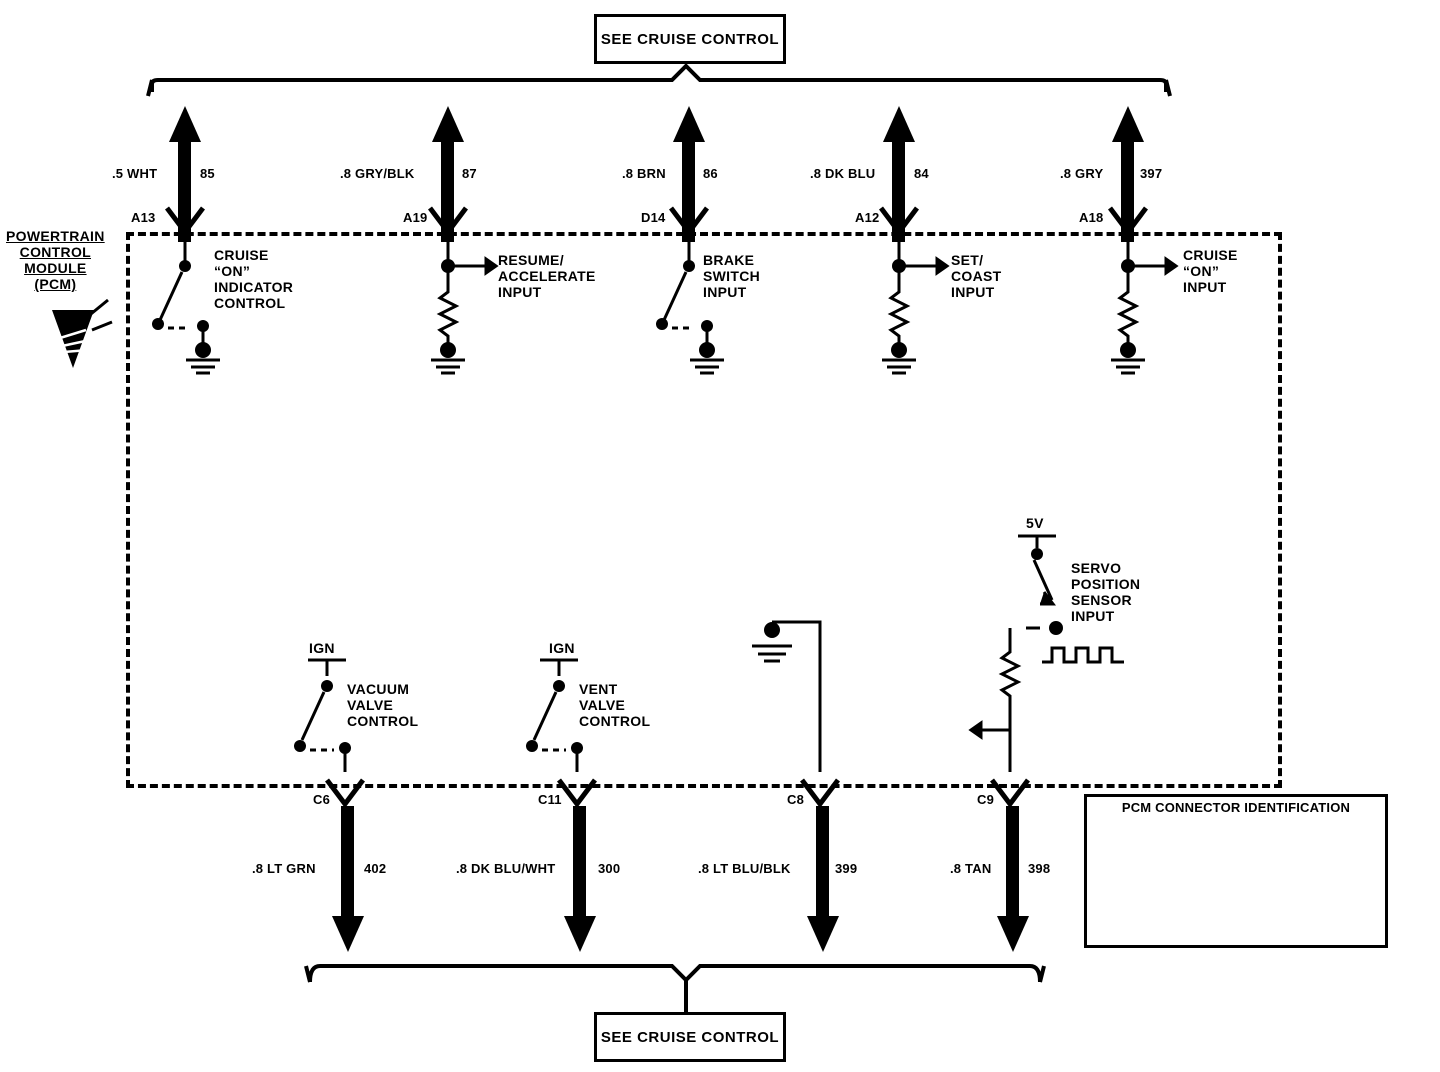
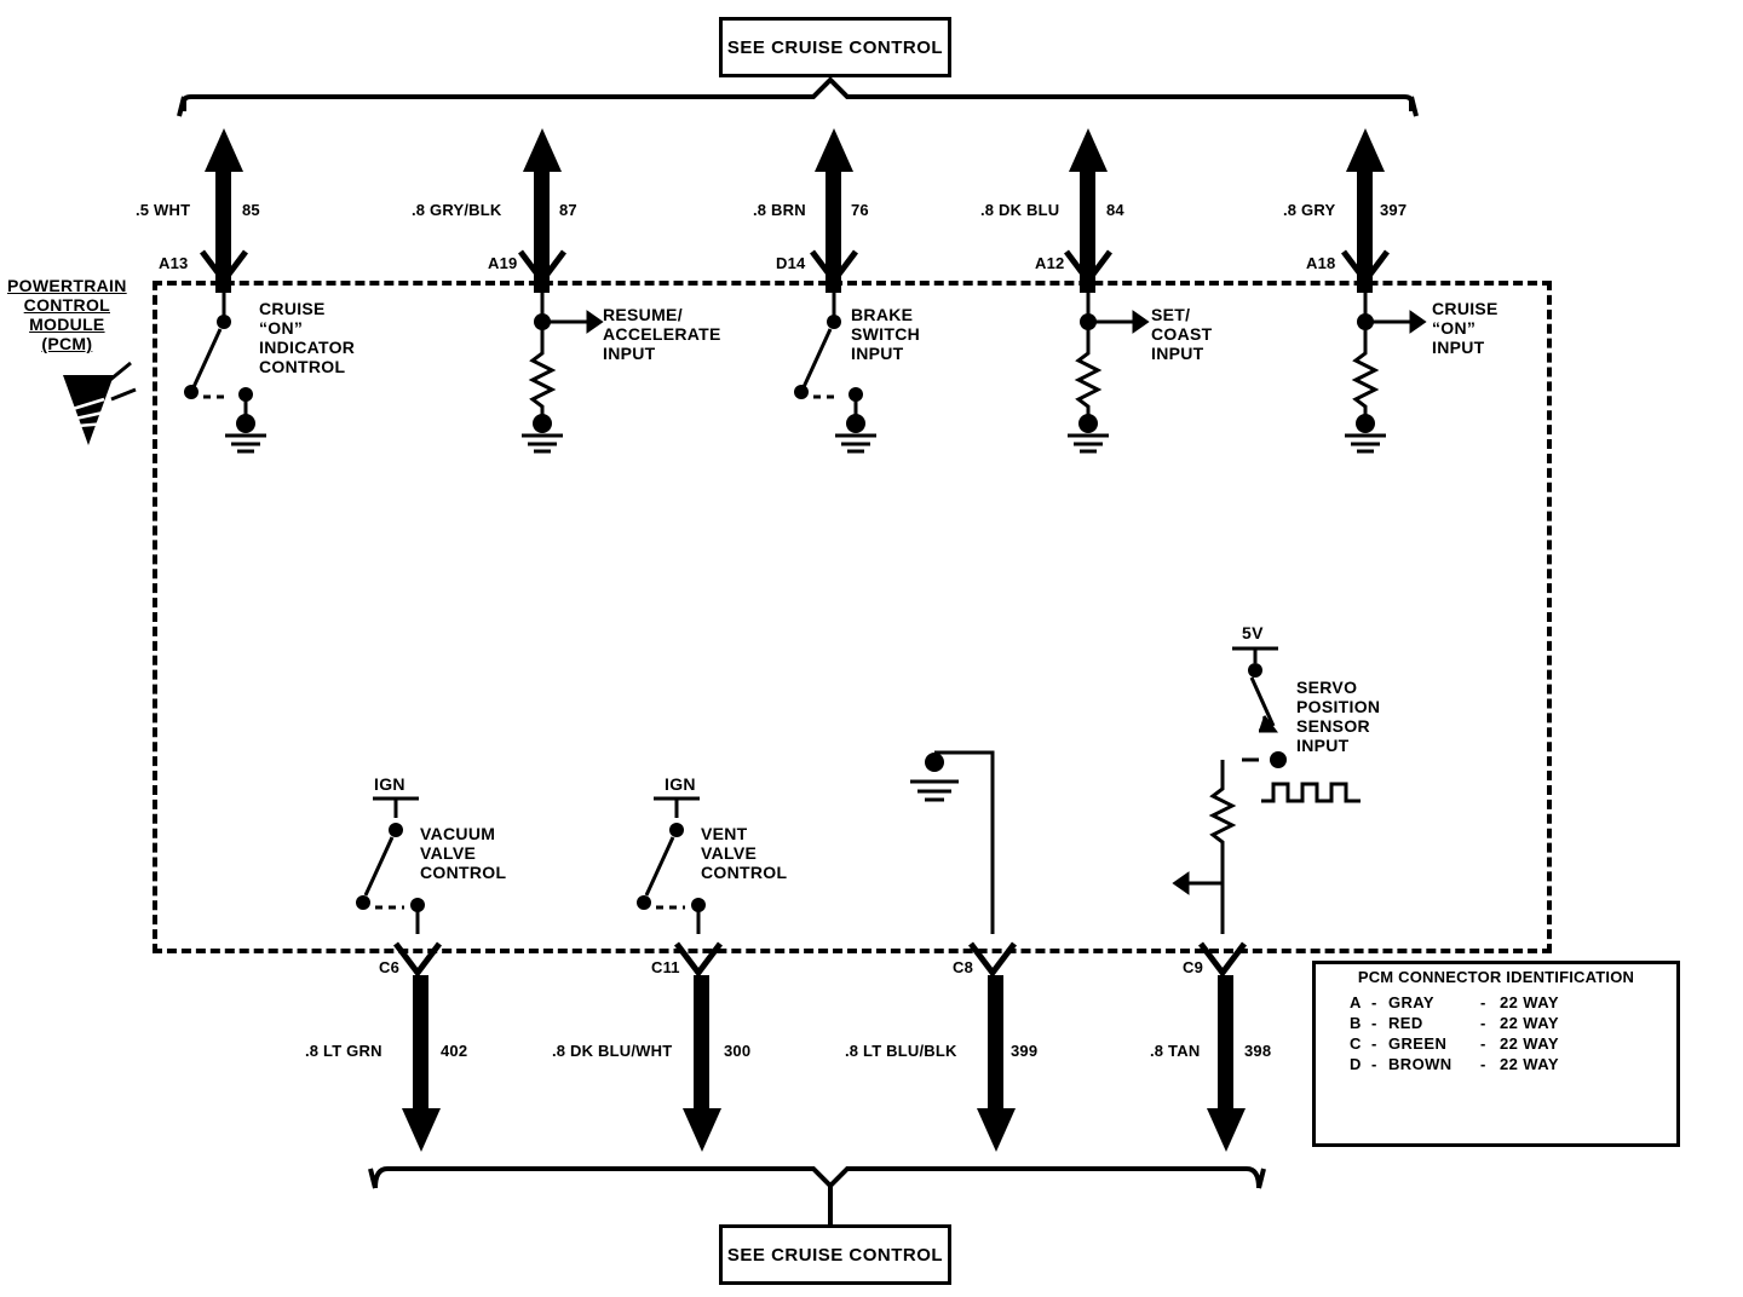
  SEE CRUISE CONTROL
  POWERTRAIN
  CONTROL
  MODULE
  (PCM)
  .5 WHT
  85
  A13
  CRUISE
  “ON”
  INDICATOR
  CONTROL
  .8 GRY/BLK
  87
  A19
  RESUME/
  ACCELERATE
  INPUT
  .8 BRN
- 86
+ 76
  D14
  BRAKE
  SWITCH
  INPUT
  .8 DK BLU
  84
  A12
  SET/
  COAST
  INPUT
  .8 GRY
  397
  A18
  CRUISE
  “ON”
  INPUT
  IGN
  VACUUM
  VALVE
  CONTROL
  IGN
  VENT
  VALVE
  CONTROL
  5V
  SERVO
  POSITION
  SENSOR
  INPUT
  C6
  C11
  C8
  C9
  .8 LT GRN
  402
  .8 DK BLU/WHT
  300
  .8 LT BLU/BLK
  399
  .8 TAN
  398
  SEE CRUISE CONTROL
  PCM CONNECTOR IDENTIFICATION
+ A - GRAY - 22 WAY
+ B - RED - 22 WAY
+ C - GREEN - 22 WAY
+ D - BROWN - 22 WAY
